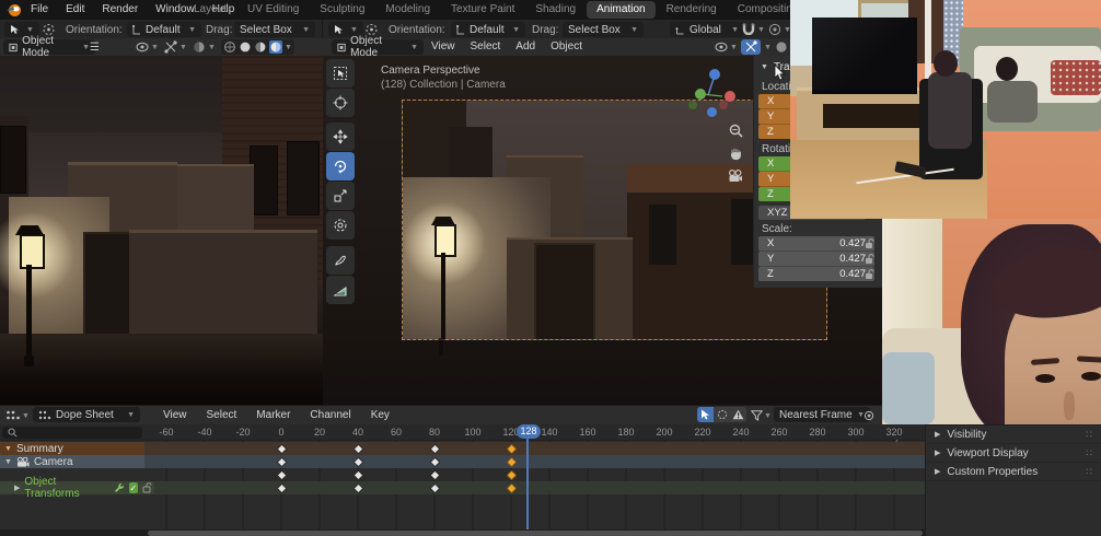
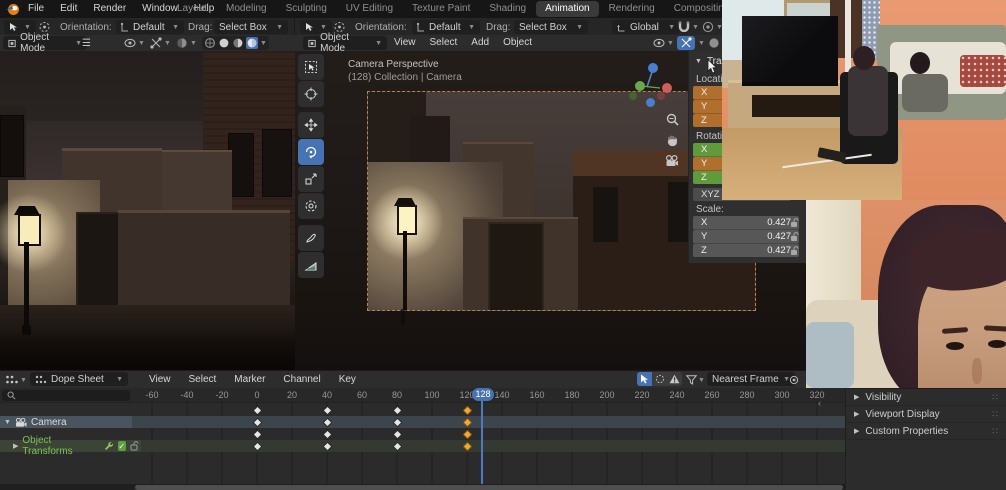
  File
  Edit
  Render
  Window
  Help
  Layout
- UV Editing
+ Modeling
  Sculpting
- Modeling
+ UV Editing
  Texture Paint
  Shading
  Animation
  Rendering
  Compositin
  Orientation:
  Default
  Drag:
  Select Box
  Orientation:
  Default
  Drag:
  Select Box
  Global
  Object Mode
  ☰
  Object Mode
  View
  Select
  Add
  Object
  Camera Perspective
  (128) Collection | Camera
  X
  Y
  Z
  X
  Y
  Z
  Scale:
  X
  0.427
  Y
  0.427
  Z
  0.427
  Dope Sheet
  View
  Select
  Marker
  Channel
  Key
  Nearest Frame
  -60
  -40
  -20
  0
  20
  40
  60
  80
  100
  140
  160
  180
  200
  220
  240
  260
  280
  300
  320
- Summary
  Camera
  Object Transforms
  ✓
  128
  Visibility
  ∷
  Viewport Display
  ∷
  Custom Properties
  ∷
